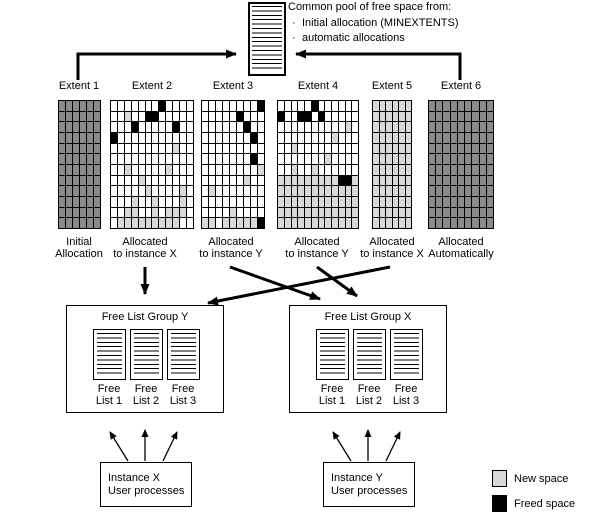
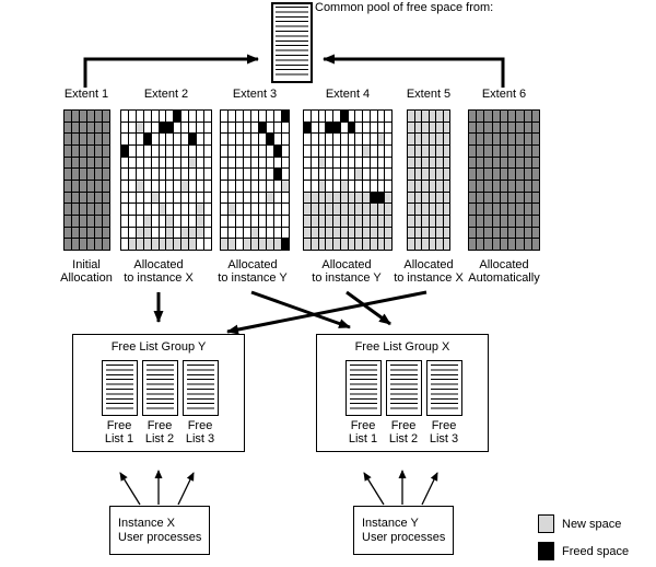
  Common pool of free space from:
- · Initial allocation (MINEXTENTS)
- · automatic allocations
  Extent 1
  Extent 2
  Extent 3
  Extent 4
  Extent 5
  Extent 6
  Initial
  Allocation
  Allocated
  to instance X
  Allocated
  to instance Y
  Allocated
  to instance Y
  Allocated
  to instance X
  Allocated
  Automatically
  Free List Group Y
  Free
  List 1
  Free
  List 2
  Free
  List 3
  Free List Group X
  Free
  List 1
  Free
  List 2
  Free
  List 3
  Instance X
  User processes
  Instance Y
  User processes
  New space
  Freed space
